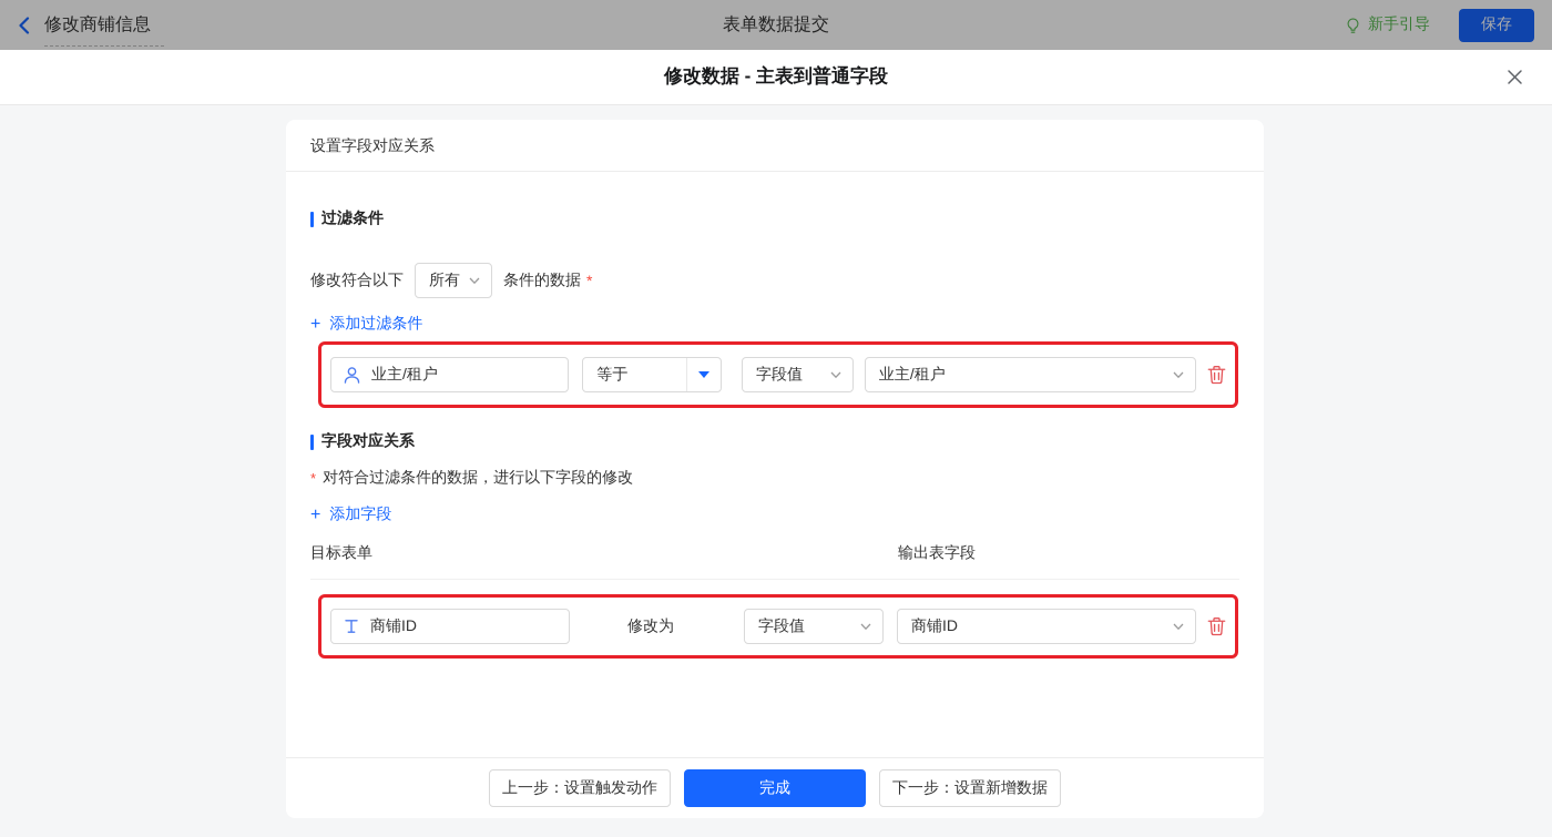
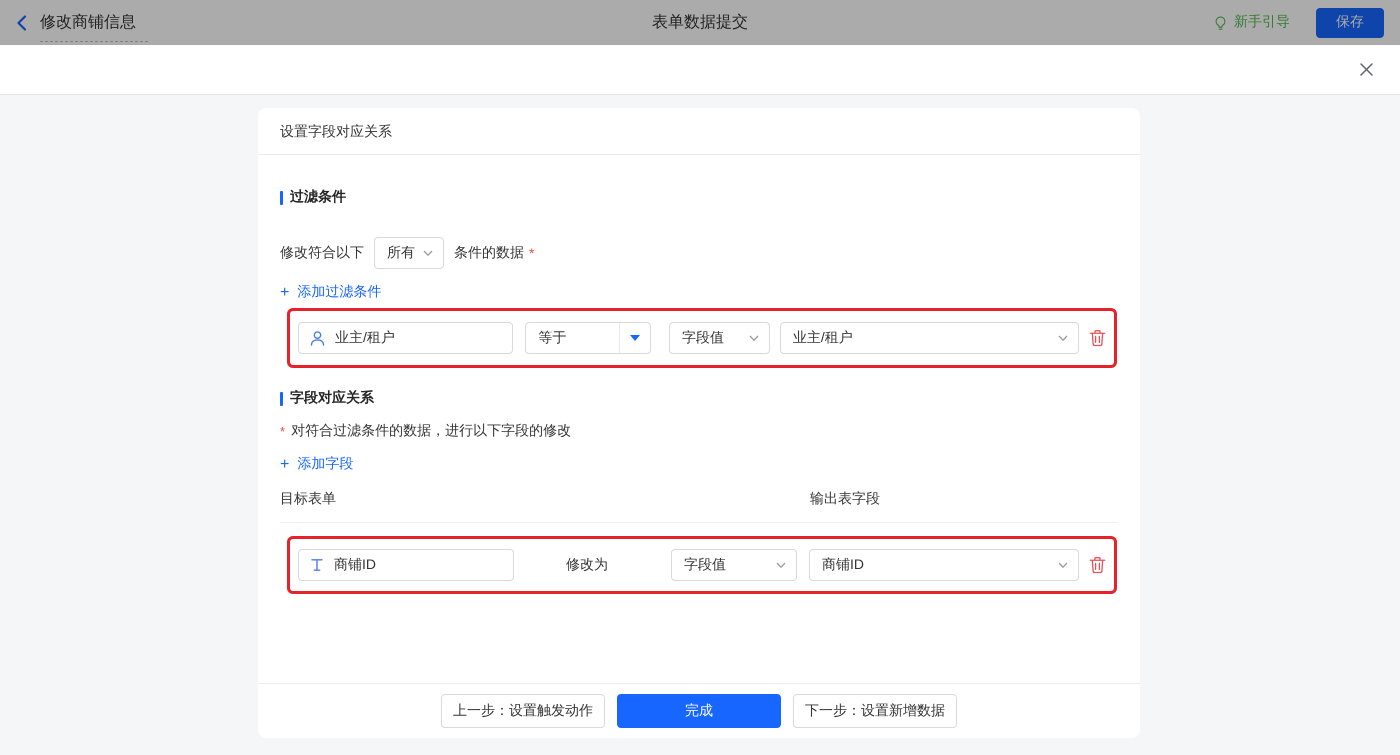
  修改商铺信息
  表单数据提交
  新手引导
  保存
- 修改数据 - 主表到普通字段
  设置字段对应关系
  过滤条件
  修改符合以下
  所有
  条件的数据
  *
  +
  添加过滤条件
  业主/租户
  等于
  字段值
  业主/租户
  字段对应关系
  *
  对符合过滤条件的数据，进行以下字段的修改
  +
  添加字段
  目标表单
  输出表字段
  商铺ID
  修改为
  字段值
  商铺ID
  上一步：设置触发动作
  完成
  下一步：设置新增数据
